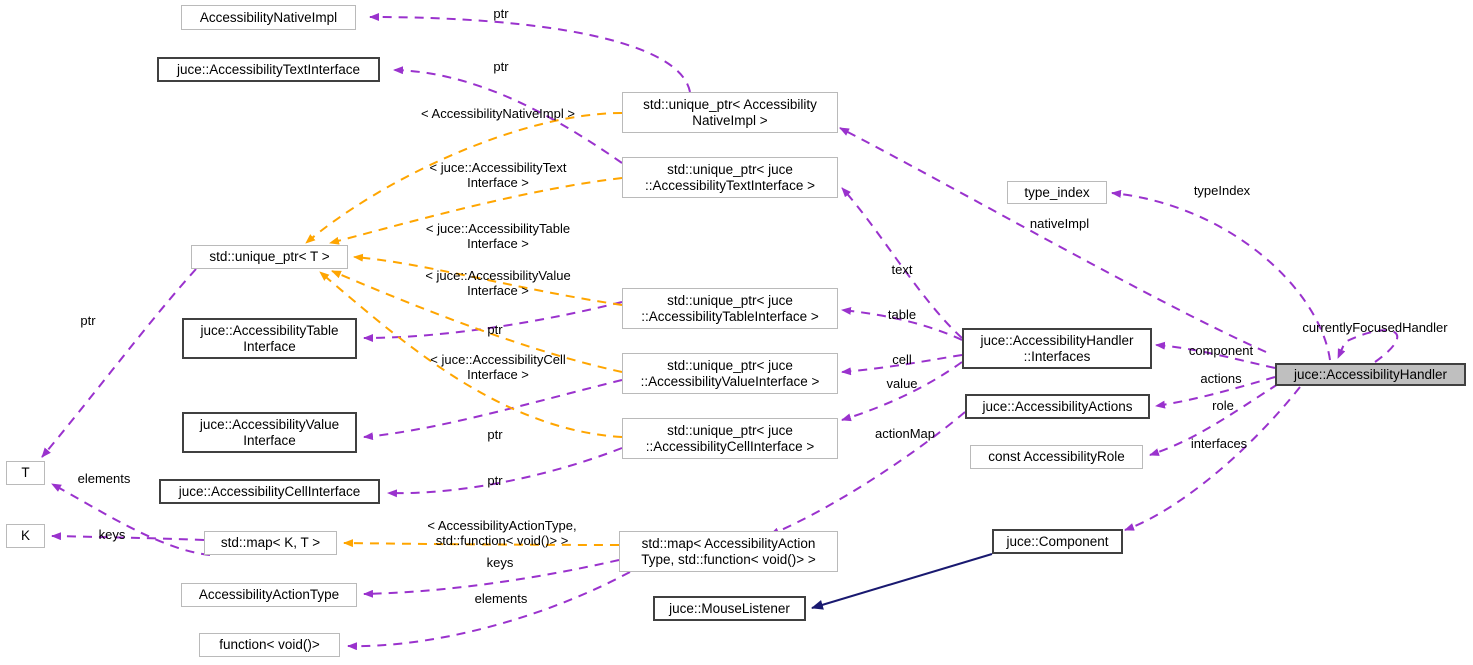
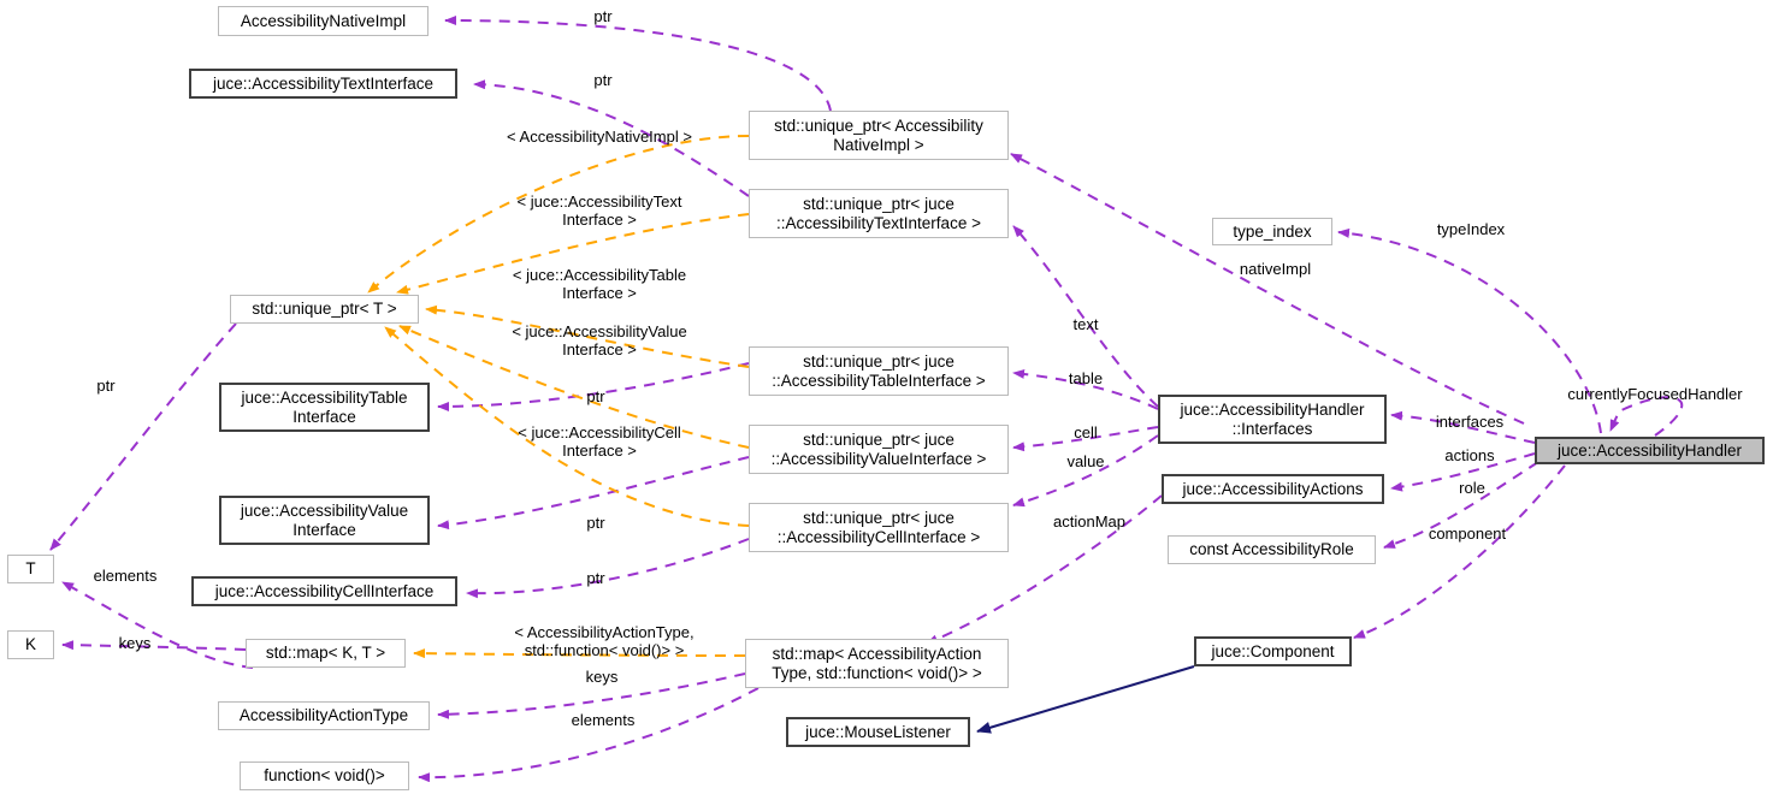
  AccessibilityNativeImpl
  juce::AccessibilityTextInterface
  std::unique_ptr< Accessibility
  NativeImpl >
  std::unique_ptr< juce
  ::AccessibilityTextInterface >
  type_index
  std::unique_ptr< T >
  std::unique_ptr< juce
  ::AccessibilityTableInterface >
  juce::AccessibilityTable
  Interface
  juce::AccessibilityHandler
  ::Interfaces
  std::unique_ptr< juce
  ::AccessibilityValueInterface >
  juce::AccessibilityHandler
  juce::AccessibilityActions
  juce::AccessibilityValue
  Interface
  std::unique_ptr< juce
  ::AccessibilityCellInterface >
  const AccessibilityRole
  T
  juce::AccessibilityCellInterface
  K
  std::map< K, T >
  std::map< AccessibilityAction
  Type, std::function< void()> >
  juce::Component
  AccessibilityActionType
  juce::MouseListener
  function< void()>
  ptr
  ptr
  < AccessibilityNativeImpl >
  < juce::AccessibilityText
  Interface >
  < juce::AccessibilityTable
  Interface >
  ptr
  < juce::AccessibilityValue
  Interface >
  text
  typeIndex
  nativeImpl
  table
  ptr
  currentlyFocusedHandler
  < juce::AccessibilityCell
  Interface >
  cell
- component
+ interfaces
  actions
  value
  role
  ptr
  actionMap
- interfaces
+ component
  elements
  ptr
  < AccessibilityActionType,
  std::function< void()> >
  keys
  keys
  elements
